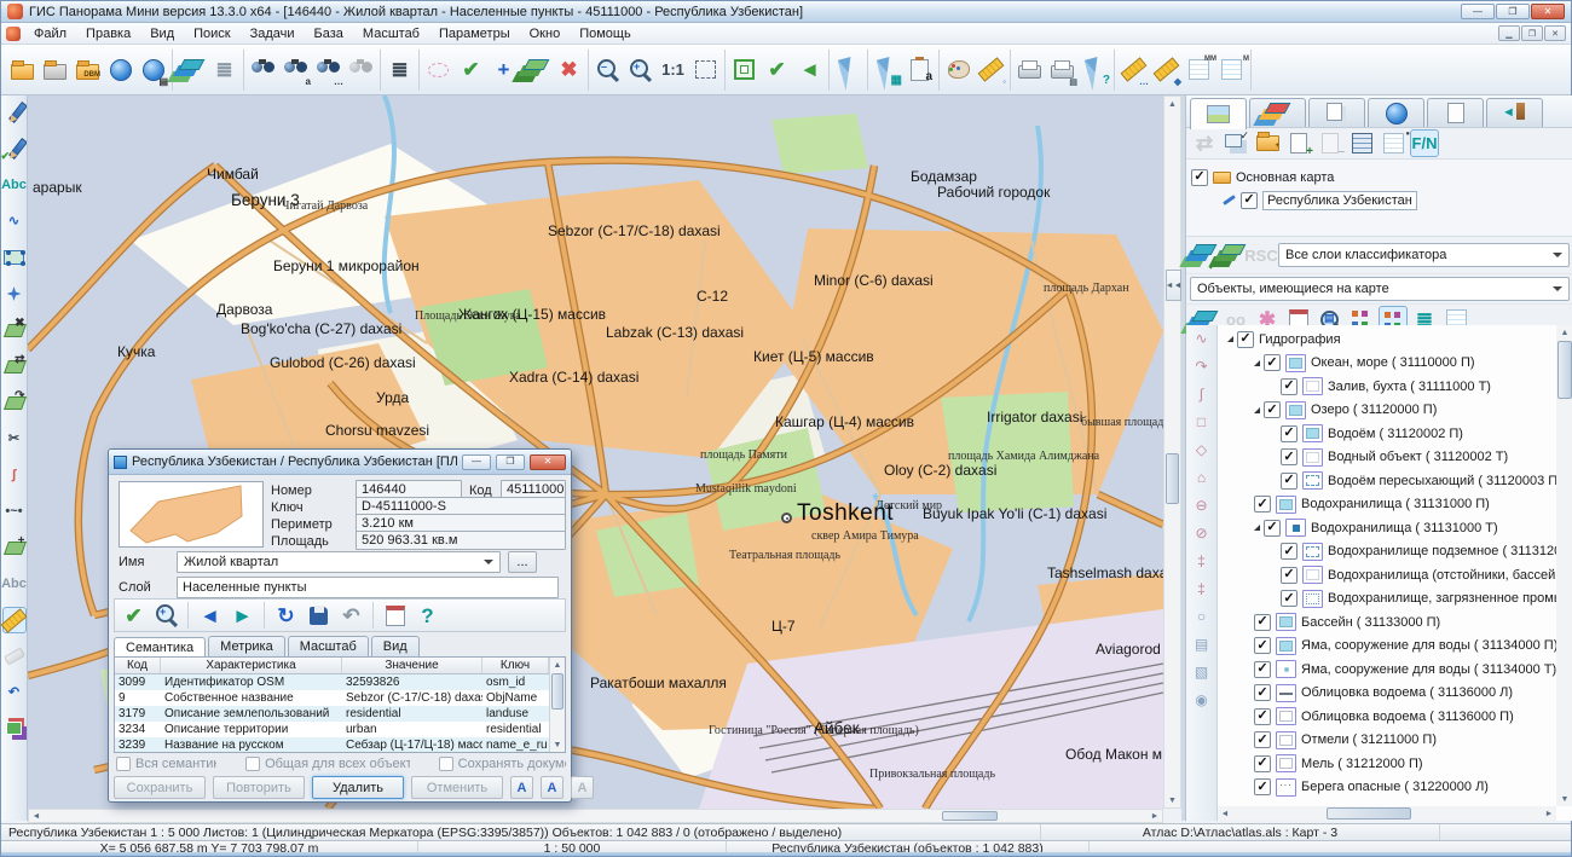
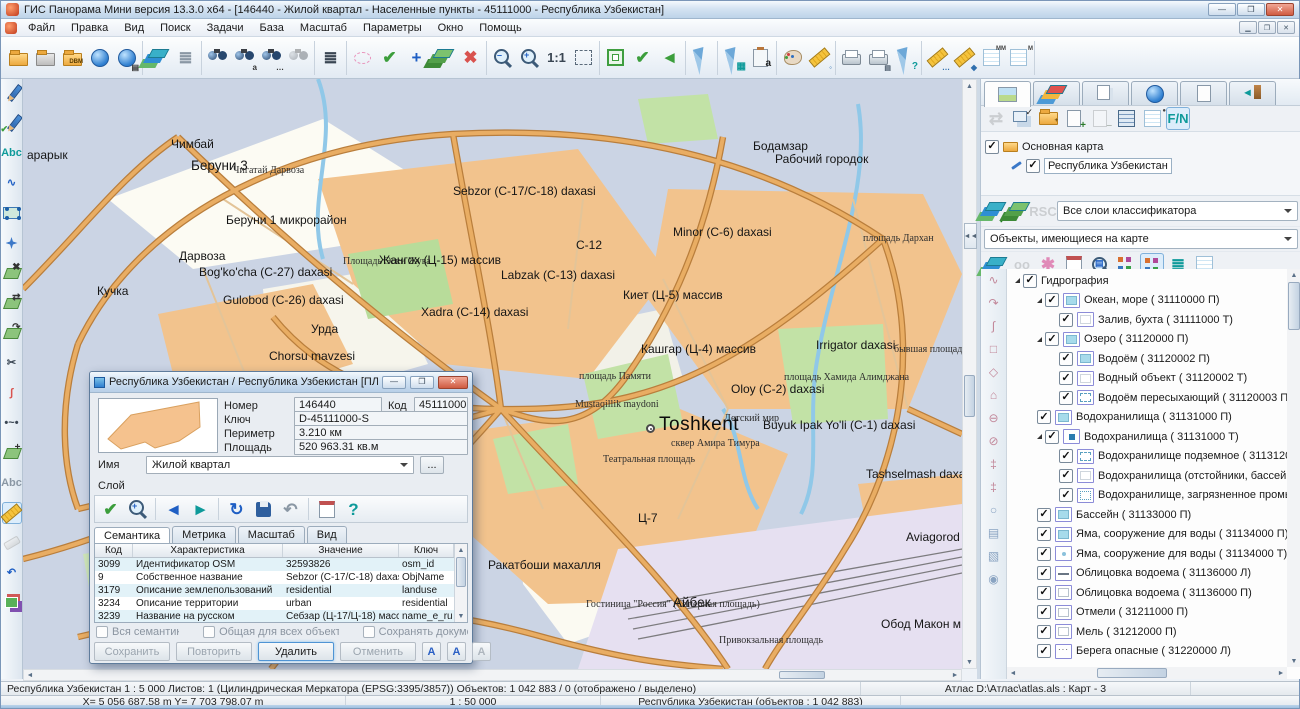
  ГИС Панорама Мини версия 13.3.0 x64 - [146440 - Жилой квартал - Населенные пункты - 45111000 - Республика Узбекистан]
  —
  ❐
  ✕
  Файл
  Правка
  Вид
  Поиск
  Задачи
  База
  Масштаб
  Параметры
  Окно
  Помощь
  ▤
  ≣
  a
  …
  ≣
  ✔
  +
  ✖
  –
  +
  1:1
  ✔
  ◄
  ▦
  a
  ◦
  ?
  …
  ◆
  ✔
  Abc
  ∿
  ✖
  ⇄
  ↷
  ✂
  ∫
  •~•
  +
  Abc
  ↶
  арарык
  Чимбай
  Беруни 3
  Чигатай Дарвоза
  Бодамзар
  Рабочий городок
  Sebzor (C-17/C-18) daxasi
  Беруни 1 микрорайон
  Minor (C-6) daxasi
  площадь Дархан
  С-12
  Дарвоза
  Bog'ko'cha (C-27) daxasi
  Площадь Эски Жува
  Жангох (Ц-15) массив
  Labzak (C-13) daxasi
  Кучка
  Gulobod (C-26) daxasi
  Xadra (C-14) daxasi
  Киет (Ц-5) массив
  Урда
  Кашгар (Ц-4) массив
  Irrigator daxasi
  бывшая площад
  Chorsu mavzesi
  площадь Хамида Алимджана
  площадь Памяти
  Oloy (C-2) daxasi
  Mustaqillik maydoni
  Детский мир
  Buyuk Ipak Yo'li (C-1) daxasi
  сквер Амира Тимура
  Театральная площадь
  Tashselmash dax
  Ц-7
  Aviagorod
  Ракатбоши махалля
  Айбек
  Гостиница "Россия" (Саперная площадь)
  Обод Макон м
  Привокзальная площадь
  Toshkent
  ⇄
  +
  –
  F/N
  ✓
  Основная карта
  ✓
  Республика Узбекистан
  ✓
  RSC
  Все слои классификатора
  Объекты, имеющиеся на карте
  oo
  ✱
  ▤
  ≣
  ∿
  ↷
  ∫
  □
  ◇
  ⌂
  ⊖
  ⊘
  ‡
  ‡
  ○
  ▤
  ▧
  ◉
  ✓
  Гидрография
  ✓
  Океан, море ( 31110000 П)
  ✓
  Залив, бухта ( 31111000 Т)
  ✓
  Озеро ( 31120000 П)
  ✓
  Водоём ( 31120002 П)
  ✓
  Водный объект ( 31120002 Т)
  ✓
  Водоём пересыхающий ( 31120003 П
  ✓
  Водохранилища ( 31131000 П)
  ✓
  Водохранилища ( 31131000 Т)
  ✓
  Водохранилище подземное ( 311312
  ✓
  Водохранилища (отстойники, бассей
  ✓
  Водохранилище, загрязненное пром
  ✓
  Бассейн ( 31133000 П)
  ✓
  Яма, сооружение для воды ( 31134000 П
  ✓
  Яма, сооружение для воды ( 31134000 Т)
  ✓
  Облицовка водоема ( 31136000 Л)
  ✓
  Облицовка водоема ( 31136000 П)
  ✓
  Отмели ( 31211000 П)
  ✓
  Мель ( 31212000 П)
  ✓
  Берега опасные ( 31220000 Л)
  Республика Узбекистан / Республика Узбекистан [ПЛ
  —
  ❐
  ✕
  Номер
  146440
  Код
  45111000
  Ключ
  D-45111000-S
  Периметр
  3.210 км
  Площадь
  520 963.31 кв.м
  Имя
  Жилой квартал
  ...
  Слой
- Населенные пункты
  ✔
  +
  ◄
  ►
  ↻
  ↶
  ?
  Семантика
  Метрика
  Масштаб
  Вид
  Код
  Характеристика
  Значение
  Ключ
  3099
  Идентификатор OSM
  32593826
  osm_id
  9
  Собственное название
  Sebzor (C-17/C-18) daxa
  ObjName
  3179
  Описание землепользований
  residential
  landuse
  3234
  Описание территории
  urban
  residential
  3239
  Название на русском
  Себзар (Ц-17/Ц-18) масс
  name_e_ru
  Вся семантик
  Общая для всех объект
  Сохранять докум
  Сохранить
  Повторить
  Удалить
  Отменить
  A
  A
  A
  Республика Узбекистан 1 : 5 000 Листов: 1 (Цилиндрическая Меркатора (EPSG:3395/3857)) Объектов: 1 042 883 / 0 (отображено / выделено)
  Атлас D:\Атлас\atlas.als : Карт - 3
  X= 5 056 687.58 m Y= 7 703 798.07 m
  1 : 50 000
  Республика Узбекистан (объектов : 1 042 883)
